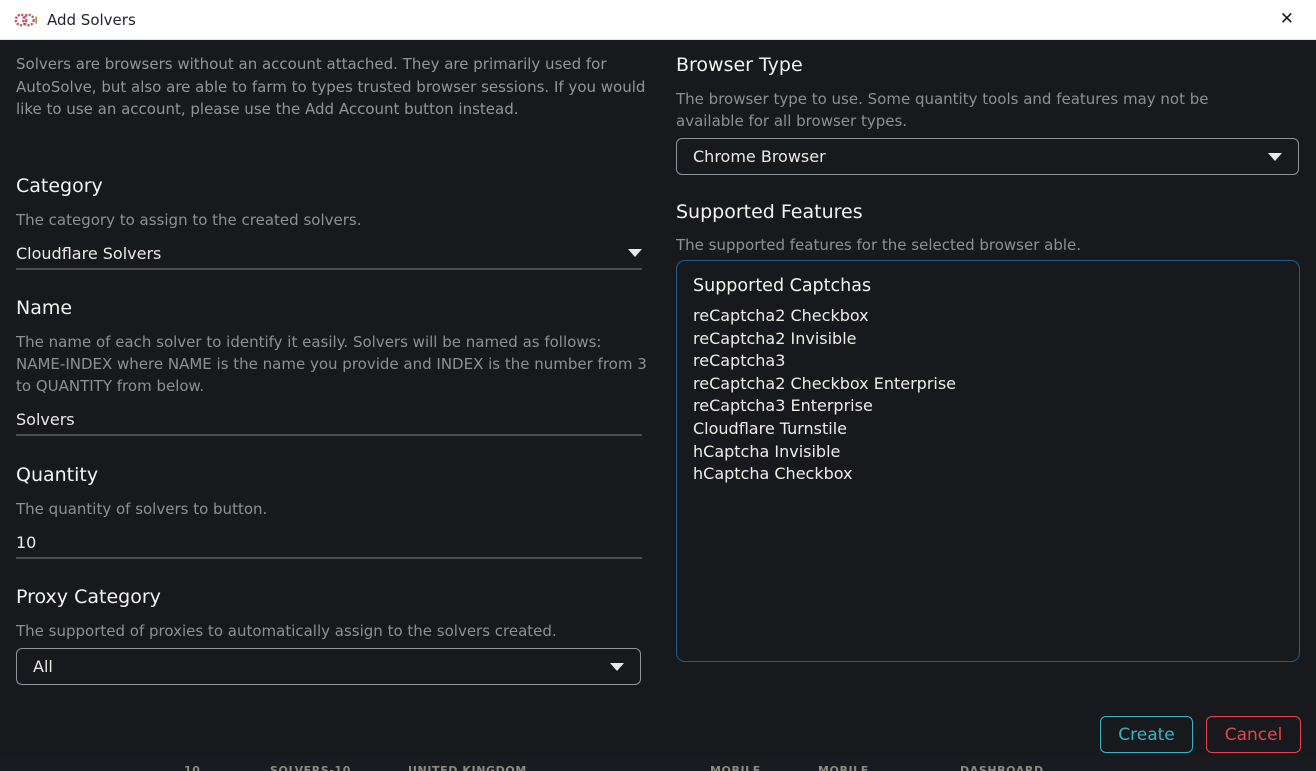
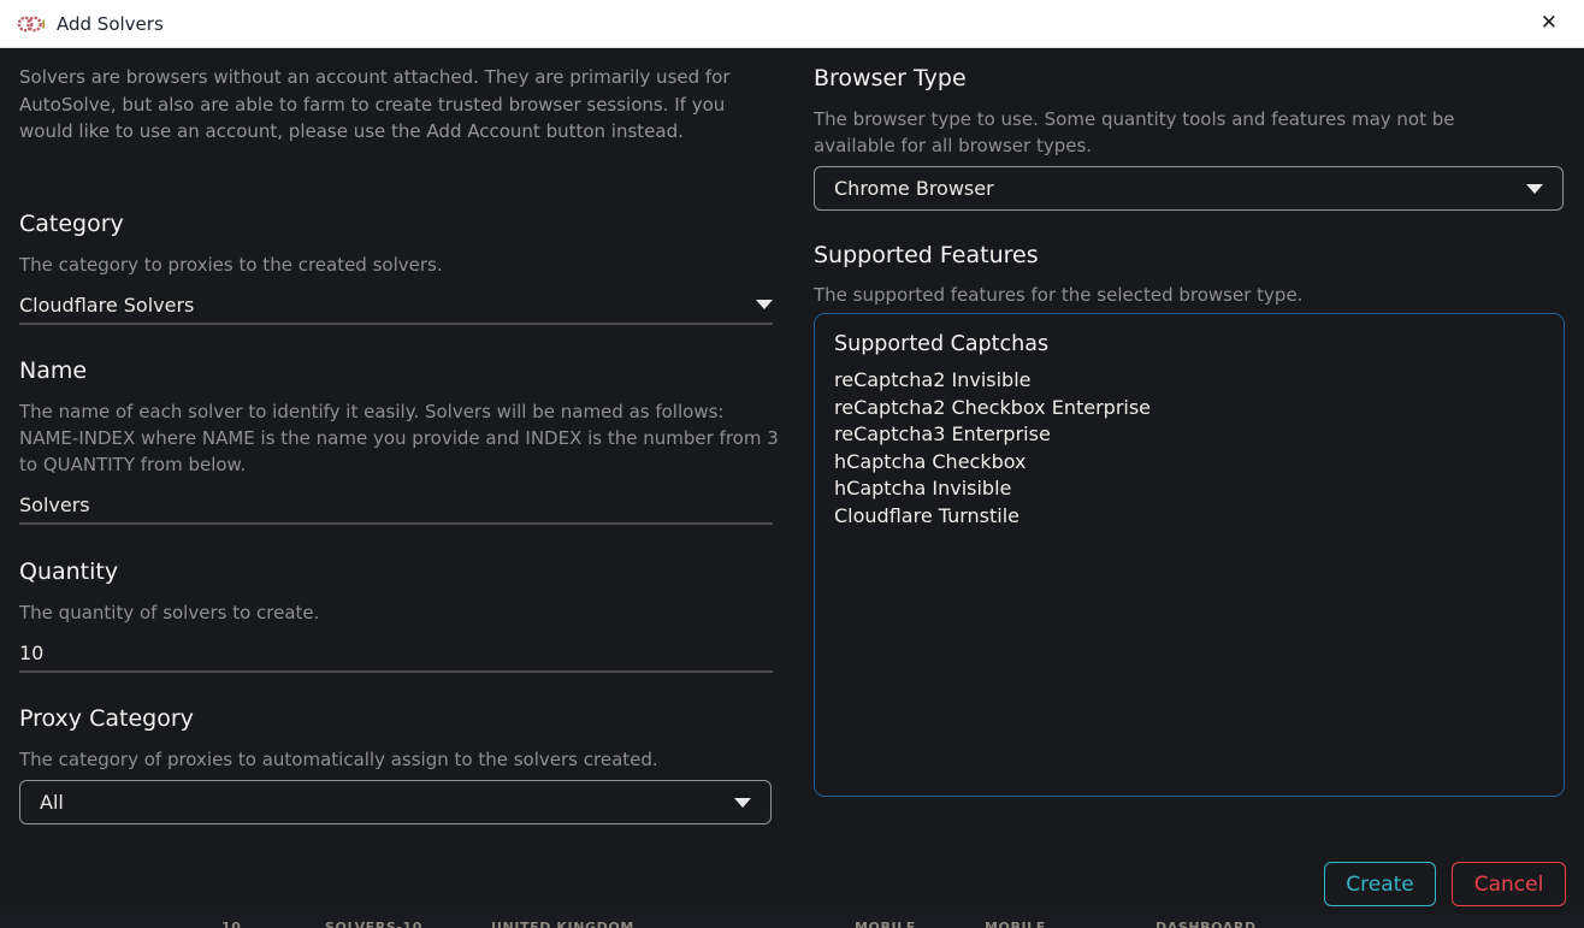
  Add Solvers
  ✕
- Solvers are browsers without an account attached. They are primarily used for AutoSolve, but also are able to farm to types trusted browser sessions. If you would like to use an account, please use the Add Account button instead.
+ Solvers are browsers without an account attached. They are primarily used for AutoSolve, but also are able to farm to create trusted browser sessions. If you would like to use an account, please use the Add Account button instead.
  Category
- The category to assign to the created solvers.
+ The category to proxies to the created solvers.
  Cloudflare Solvers
  Name
  The name of each solver to identify it easily. Solvers will be named as follows: NAME-INDEX where NAME is the name you provide and INDEX is the number from 3 to QUANTITY from below.
  Solvers
  Quantity
- The quantity of solvers to button.
+ The quantity of solvers to create.
  10
  Proxy Category
- The supported of proxies to automatically assign to the solvers created.
+ The category of proxies to automatically assign to the solvers created.
  All
  Browser Type
  The browser type to use. Some quantity tools and features may not be available for all browser types.
  Chrome Browser
  Supported Features
- The supported features for the selected browser able.
+ The supported features for the selected browser type.
  Supported Captchas
- reCaptcha2 Checkbox
  reCaptcha2 Invisible
- reCaptcha3
  reCaptcha2 Checkbox Enterprise
  reCaptcha3 Enterprise
- Cloudflare Turnstile
+ hCaptcha Checkbox
  hCaptcha Invisible
- hCaptcha Checkbox
+ Cloudflare Turnstile
  Create
  Cancel
